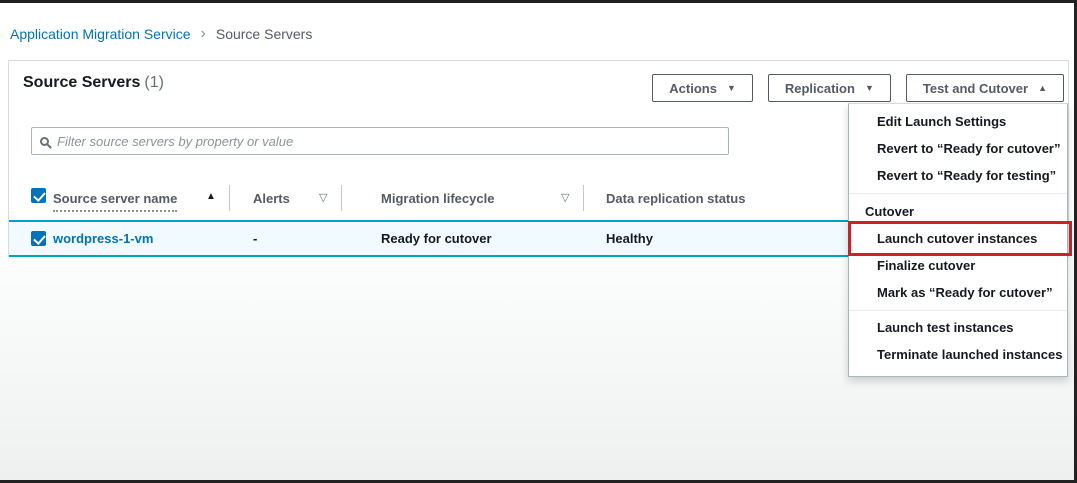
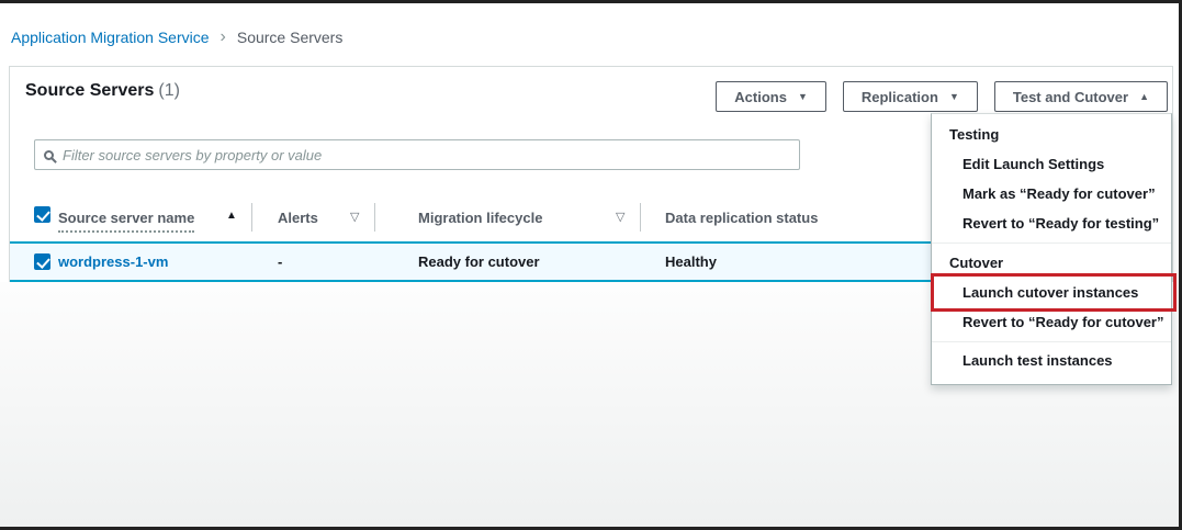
  Application Migration Service
  ›
  Source Servers
  Source Servers (1)
  Actions
  ▼
  Replication
  ▼
  Test and Cutover
  ▲
  Filter source servers by property or value
  Source server name
  ▲
  Alerts
  ▽
  Migration lifecycle
  ▽
  Data replication status
  wordpress-1-vm
  -
  Ready for cutover
  Healthy
+ Testing
  Edit Launch Settings
- Revert to “Ready for cutover”
+ Mark as “Ready for cutover”
  Revert to “Ready for testing”
  Cutover
  Launch cutover instances
- Finalize cutover
- Mark as “Ready for cutover”
+ Revert to “Ready for cutover”
  Launch test instances
- Terminate launched instances
